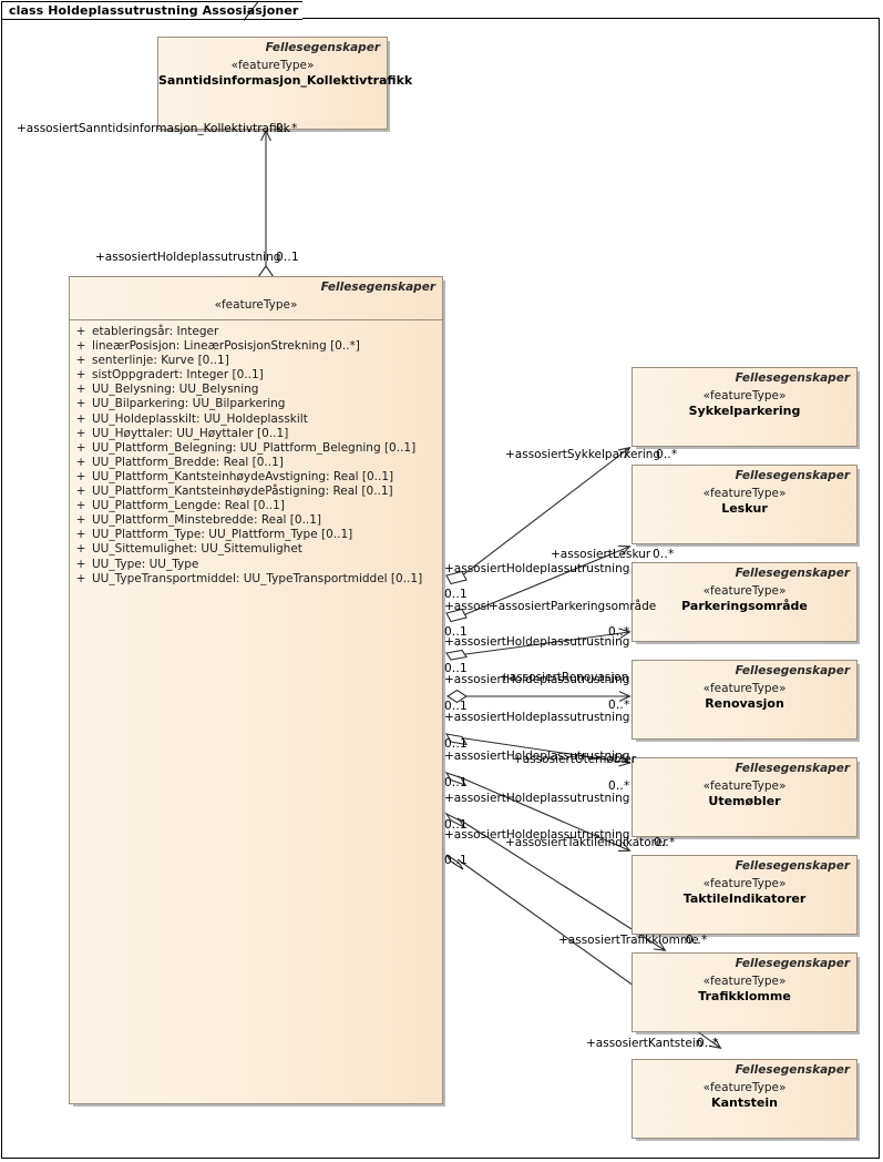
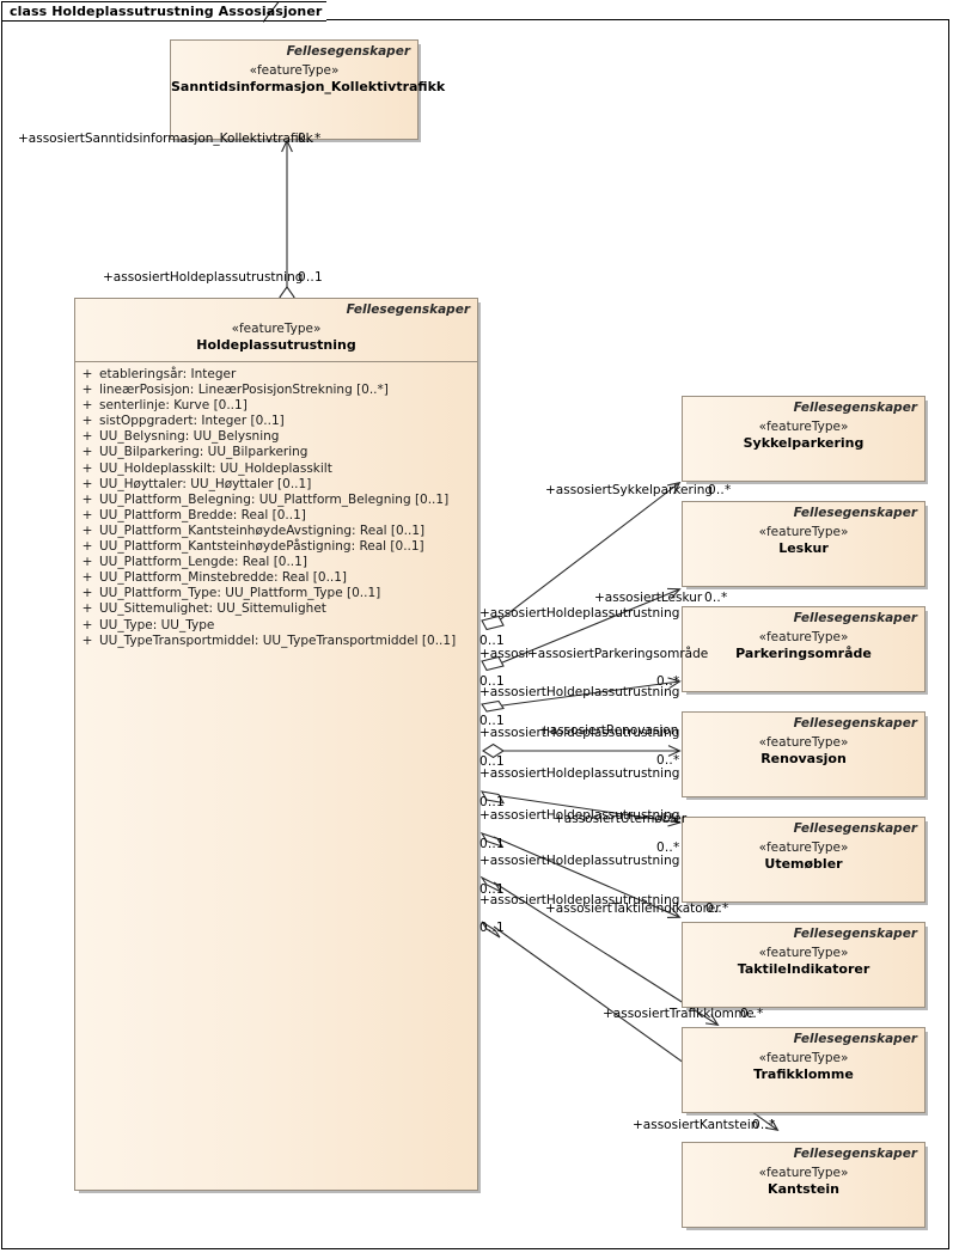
  class Holdeplassutrustning Assosisjoner
  Fellesegenskaper
  «featureType»
  Sanntidsinformasjon_Kollektivtrafikk
  Fellesegenskaper
  «featureType»
+ Holdeplassutrustning
  +
  etableringsår: Integer
  +
  lineærPosisjon: LineærPosisjonStrekning [0..*]
  +
  senterlinje: Kurve [0..1]
  +
  sistOppgradert: Integer [0..1]
  +
  UU_Belysning: UU_Belysning
  +
  UU_Bilparkering: UU_Bilparkering
  +
  UU_Holdeplasskilt: UU_Holdeplasskilt
  +
  UU_Høyttaler: UU_Høyttaler [0..1]
  +
  UU_Plattform_Belegning: UU_Plattform_Belegning [0..1]
  +
  UU_Plattform_Bredde: Real [0..1]
  +
  UU_Plattform_KantsteinhøydeAvstigning: Real [0..1]
  +
  UU_Plattform_KantsteinhøydePåstigning: Real [0..1]
  +
  UU_Plattform_Lengde: Real [0..1]
  +
  UU_Plattform_Minstebredde: Real [0..1]
  +
  UU_Plattform_Type: UU_Plattform_Type [0..1]
  +
  UU_Sittemulighet: UU_Sittemulighet
  +
  UU_Type: UU_Type
  +
  UU_TypeTransportmiddel: UU_TypeTransportmiddel [0..1]
  Fellesegenskaper
  «featureType»
  Sykkelparkering
  Fellesegenskaper
  «featureType»
  Leskur
  Fellesegenskaper
  «featureType»
  Parkeringsområde
  Fellesegenskaper
  «featureType»
  Renovasjon
  Fellesegenskaper
  «featureType»
  Utemøbler
  Fellesegenskaper
  «featureType»
  TaktileIndikatorer
  Fellesegenskaper
  «featureType»
  Trafikklomme
  Fellesegenskaper
  «featureType»
  Kantstein
  +assosiertSanntidsinformasjon_Kollektivtrafikk
  0..*
  +assosiertHoldeplassutrustning
  0..1
  +assosiertSykkelparkering
  0..*
  +assosiertHoldeplassutrustning
  0..1
  +assosiertLeskur
  0..*
  0..1
  +assosiertParkeringsområde
  0..*
  +assosiertHoldeplassutrustning
  0..1
  +assosiertRenovasjon
  0..*
  +assosiertHoldeplassutrustning
  0..1
  +assosiertUtemøbler
  0..*
  +assosiertHoldeplassutrustning
  0..1
  +assosiertTaktileIndikatorer
  0..*
  +assosiertHoldeplassutrustning
  0..1
  +assosiertTrafikklomme
  0..*
  +assosiertHoldeplassutrustning
  0..1
  +assosiertKantstein
  0..*
  +assosiertHoldeplassutrustning
  0..1
